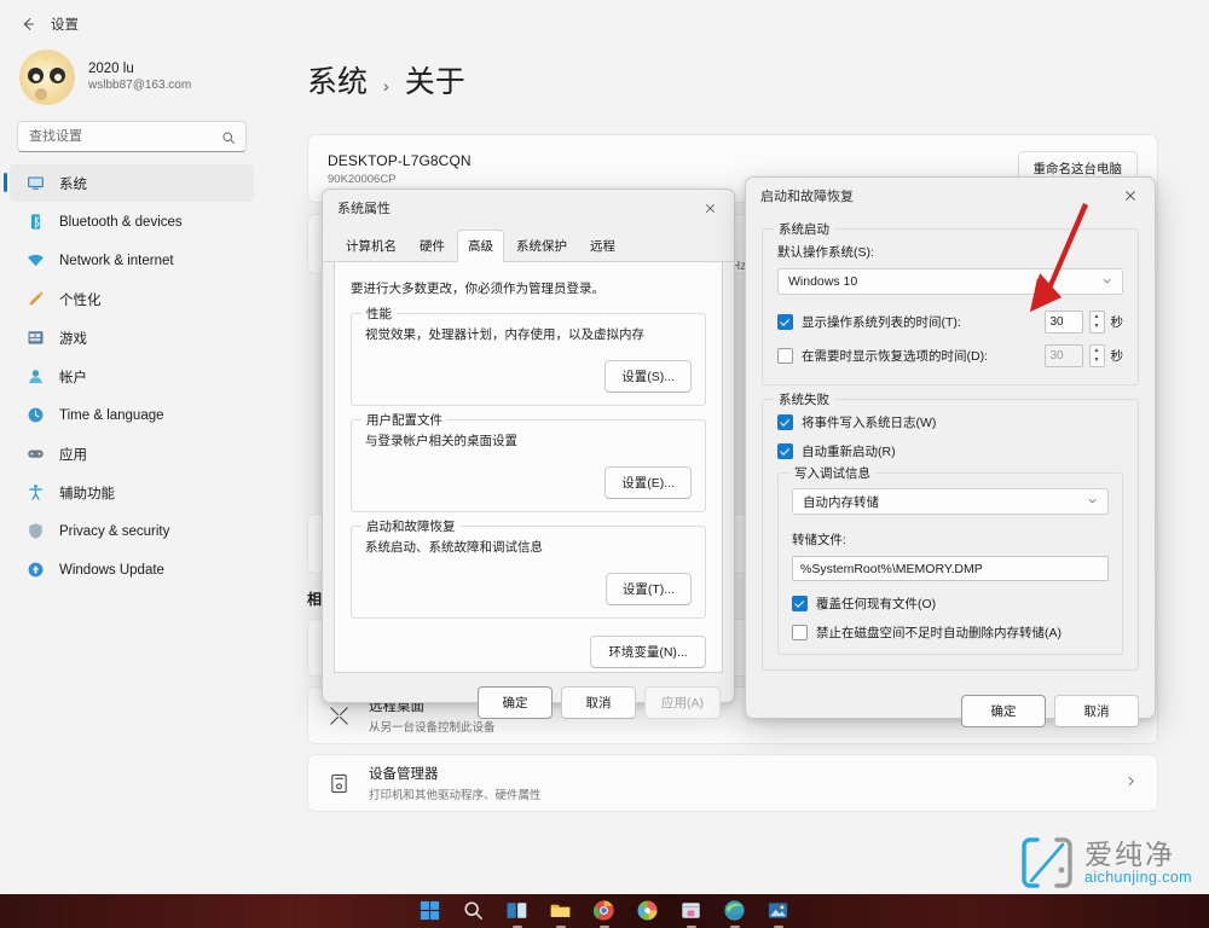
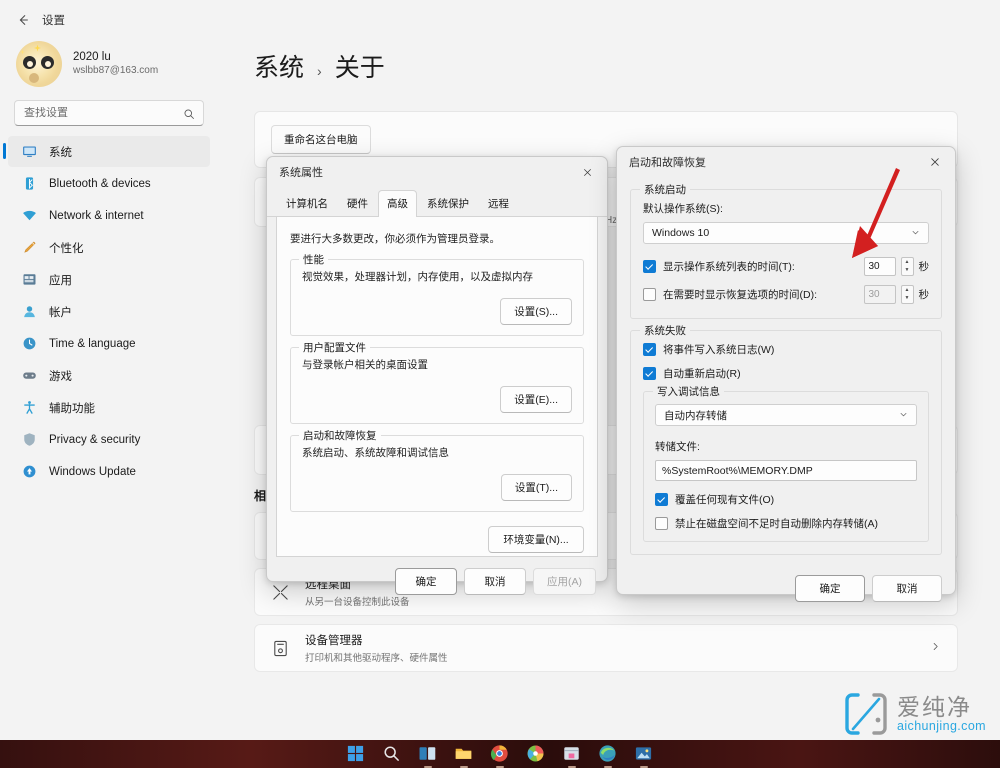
  设置
  2020 lu
  wslbb87@163.com
  查找设置
  系统
  Bluetooth & devices
  Network & internet
  个性化
- 游戏
+ 应用
  帐户
  Time & language
- 应用
+ 游戏
  辅助功能
  Privacy & security
  Windows Update
  系统
  ›
  关于
- DESKTOP-L7G8CQN
- 90K20006CP
  重命名这台电脑
  Hz
  远程桌面
  从另一台设备控制此设备
  设备管理器
  打印机和其他驱动程序、硬件属性
  系统属性
  计算机名
  硬件
  高级
  系统保护
  远程
  要进行大多数更改，你必须作为管理员登录。
  性能
  视觉效果，处理器计划，内存使用，以及虚拟内存
  设置(S)...
  用户配置文件
  与登录帐户相关的桌面设置
  设置(E)...
  启动和故障恢复
  系统启动、系统故障和调试信息
  设置(T)...
  环境变量(N)...
  确定
  取消
  应用(A)
  启动和故障恢复
  系统启动
  默认操作系统(S):
  Windows 10
  显示操作系统列表的时间(T):
  30
  秒
  在需要时显示恢复选项的时间(D):
  30
  秒
  系统失败
  将事件写入系统日志(W)
  自动重新启动(R)
  写入调试信息
  自动内存转储
  转储文件:
  %SystemRoot%\MEMORY.DMP
  覆盖任何现有文件(O)
  禁止在磁盘空间不足时自动删除内存转储(A)
  确定
  取消
  爱纯净
  aichunjing.com
